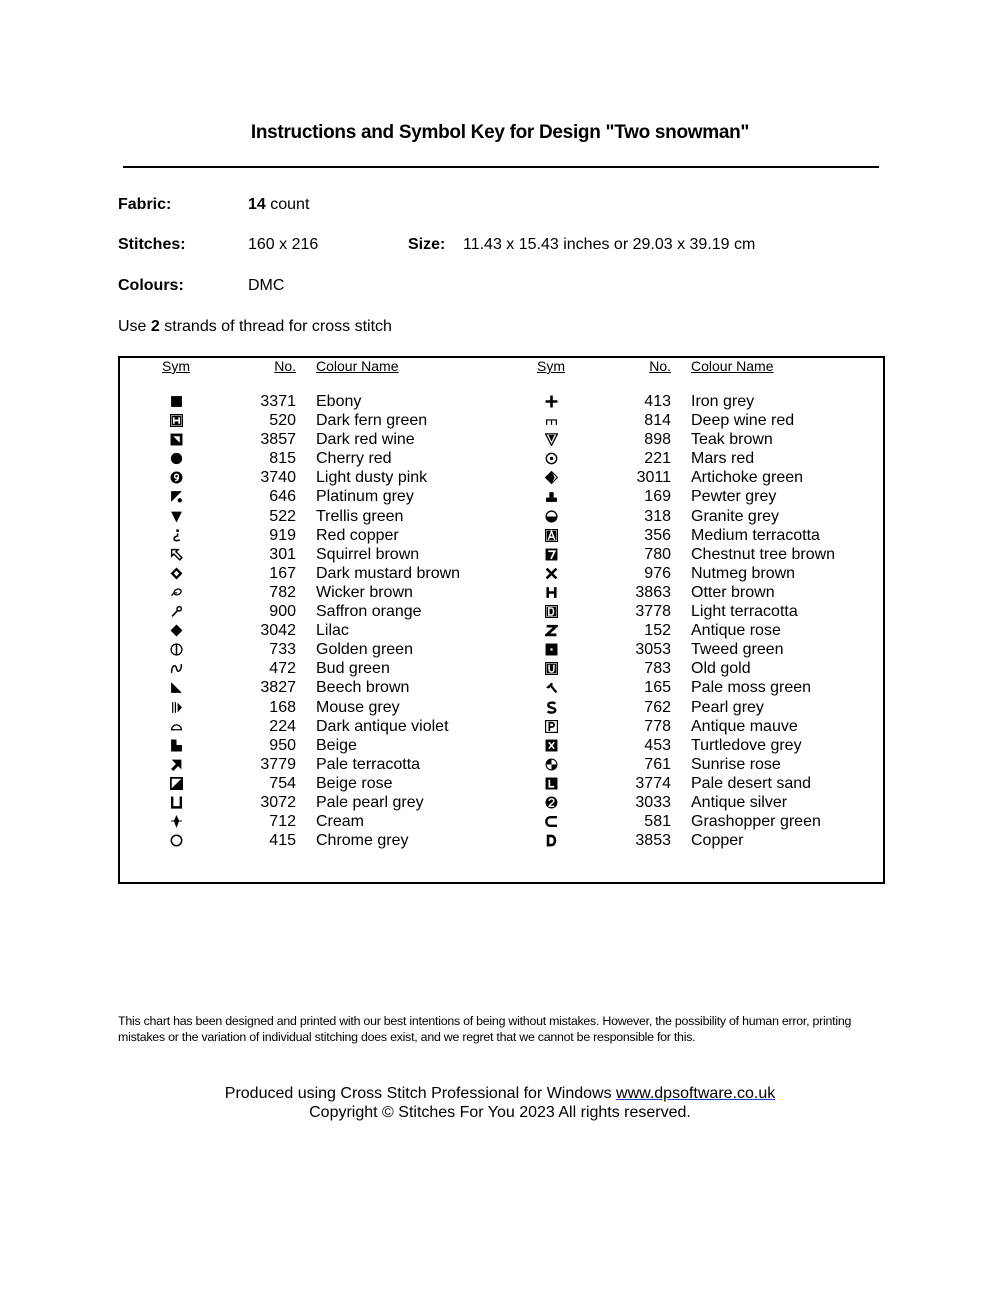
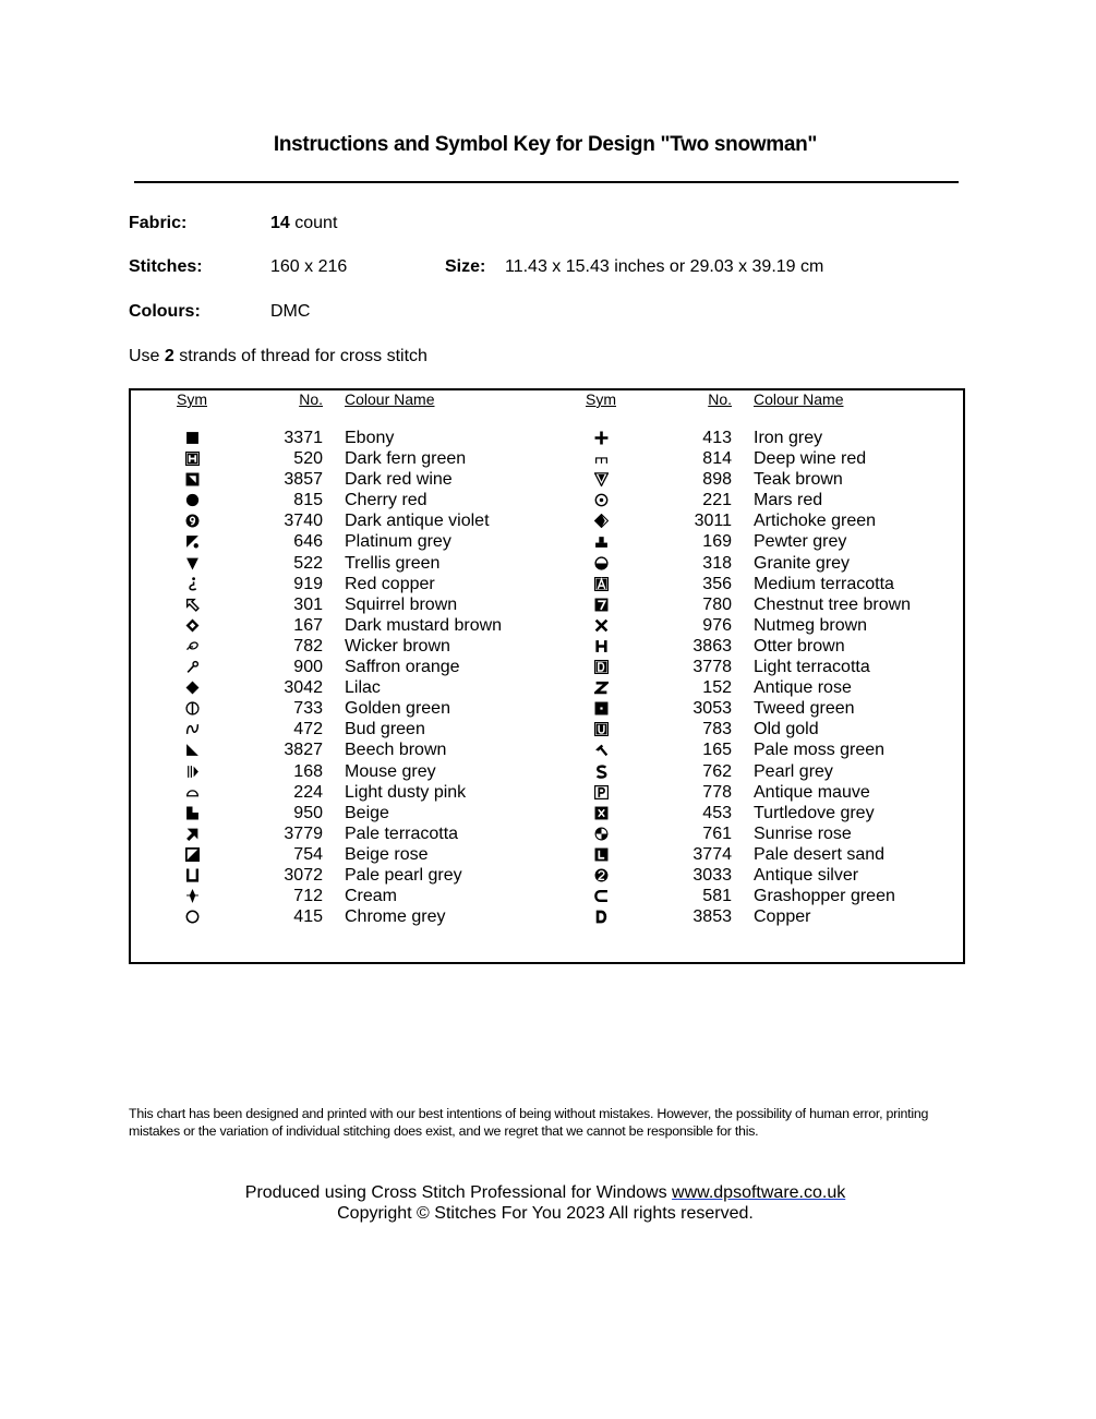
  Instructions and Symbol Key for Design "Two snowman"
  Fabric:
  14 count
  Stitches:
  160 x 216
  Size:
  11.43 x 15.43 inches or 29.03 x 39.19 cm
  Colours:
  DMC
  Use 2 strands of thread for cross stitch
  Sym
  No.
  Colour Name
  3371
  Ebony
  520
  Dark fern green
  3857
  Dark red wine
  815
  Cherry red
  3740
- Light dusty pink
+ Dark antique violet
  646
  Platinum grey
  522
  Trellis green
  919
  Red copper
  301
  Squirrel brown
  167
  Dark mustard brown
  782
  Wicker brown
  900
  Saffron orange
  3042
  Lilac
  733
  Golden green
  472
  Bud green
  3827
  Beech brown
  168
  Mouse grey
  224
- Dark antique violet
+ Light dusty pink
  950
  Beige
  3779
  Pale terracotta
  754
  Beige rose
  3072
  Pale pearl grey
  712
  Cream
  415
  Chrome grey
  Sym
  No.
  Colour Name
  413
  Iron grey
  814
  Deep wine red
  898
  Teak brown
  221
  Mars red
  3011
  Artichoke green
  169
  Pewter grey
  318
  Granite grey
  356
  Medium terracotta
  780
  Chestnut tree brown
  976
  Nutmeg brown
  3863
  Otter brown
  3778
  Light terracotta
  152
  Antique rose
  3053
  Tweed green
  783
  Old gold
  165
  Pale moss green
  762
  Pearl grey
  778
  Antique mauve
  453
  Turtledove grey
  761
  Sunrise rose
  3774
  Pale desert sand
  3033
  Antique silver
  581
  Grashopper green
  3853
  Copper
  This chart has been designed and printed with our best intentions of being without mistakes. However, the possibility of human error, printing mistakes or the variation of individual stitching does exist, and we regret that we cannot be responsible for this.
  Produced using Cross Stitch Professional for Windows www.dpsoftware.co.uk
  Copyright © Stitches For You 2023 All rights reserved.
